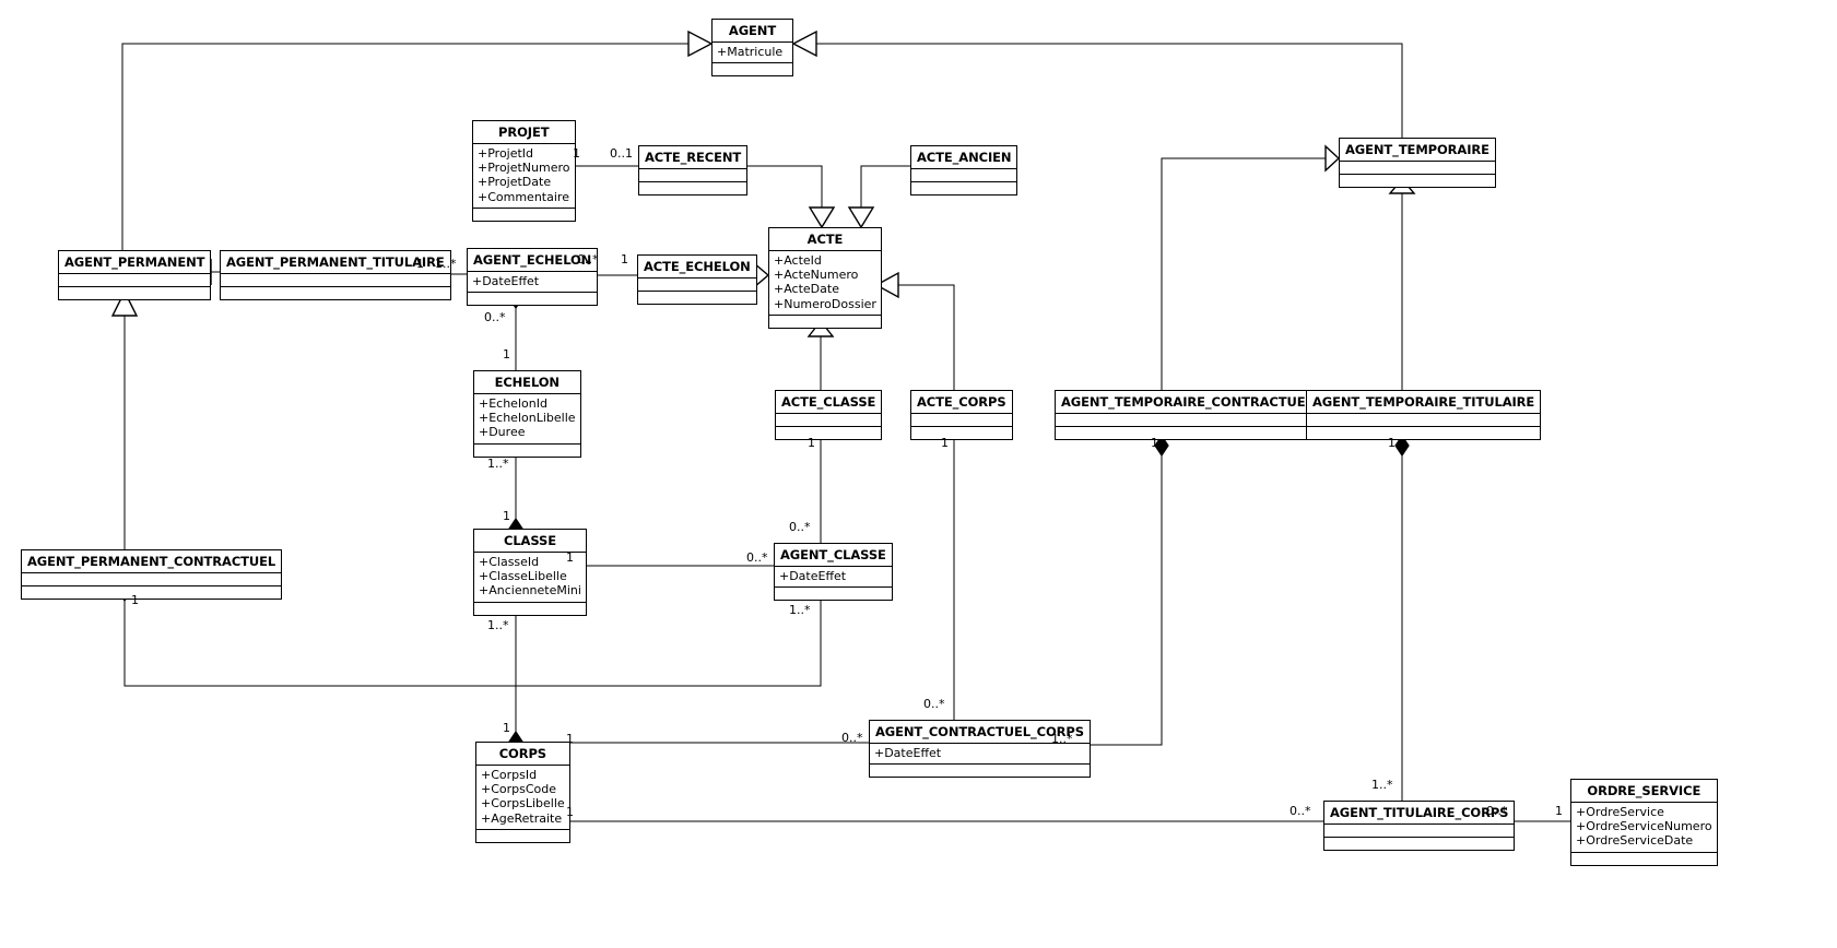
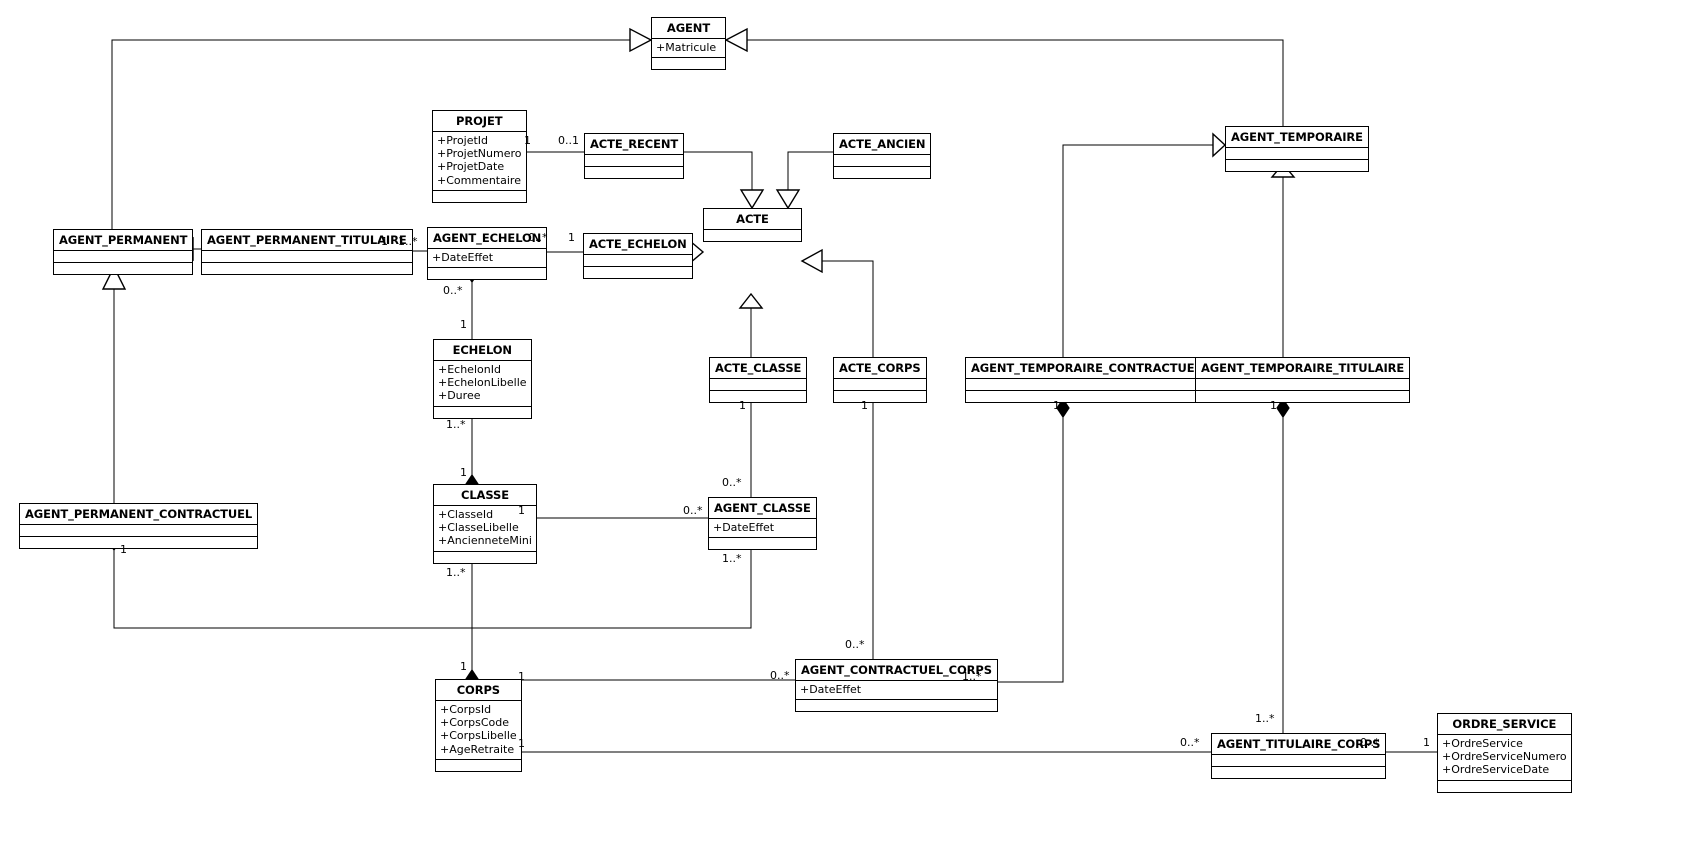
  AGENT
  +Matricule
  PROJET
  +ProjetId
  +ProjetNumero
  +ProjetDate
  +Commentaire
  ACTE_RECENT
  ACTE_ANCIEN
  AGENT_TEMPORAIRE
  AGENT_PERMANENT
  AGENT_PERMANENT_TITULAIRE
  AGENT_ECHELON
  +DateEffet
  ACTE_ECHELON
  ACTE
- +ActeId
- +ActeNumero
- +ActeDate
- +NumeroDossier
  ECHELON
  +EchelonId
  +EchelonLibelle
  +Duree
  ACTE_CLASSE
  ACTE_CORPS
  AGENT_TEMPORAIRE_CONTRACTUE
  AGENT_TEMPORAIRE_TITULAIRE
  AGENT_PERMANENT_CONTRACTUEL
  CLASSE
  +ClasseId
  +ClasseLibelle
  +AncienneteMini
  AGENT_CLASSE
  +DateEffet
  AGENT_CONTRACTUEL_CORPS
  +DateEffet
  CORPS
  +CorpsId
  +CorpsCode
  +CorpsLibelle
  +AgeRetraite
  AGENT_TITULAIRE_CORPS
  ORDRE_SERVICE
  +OrdreService
  +OrdreServiceNumero
  +OrdreServiceDate
  1
  0..1
  1
  1..*
  0..*
  1
  0..*
  1
  1..*
  1
  1
  0..*
  0..*
  1
  1
  1..*
  1..*
  1
  1
  0..*
  0..*
  1
  1..*
  1
  1
  1..*
  0..*
  0..*
  1
  1
